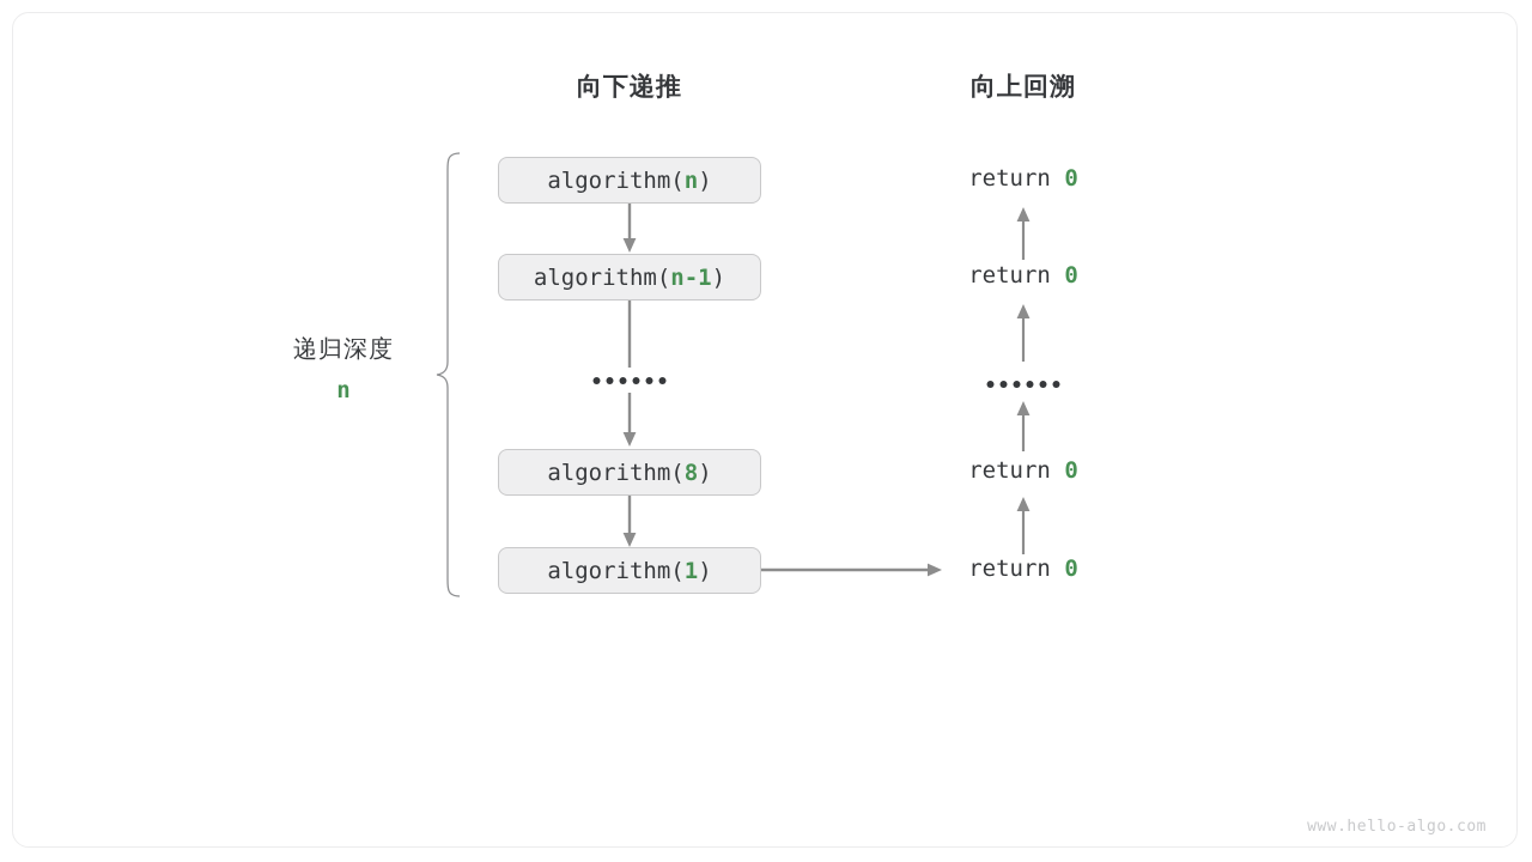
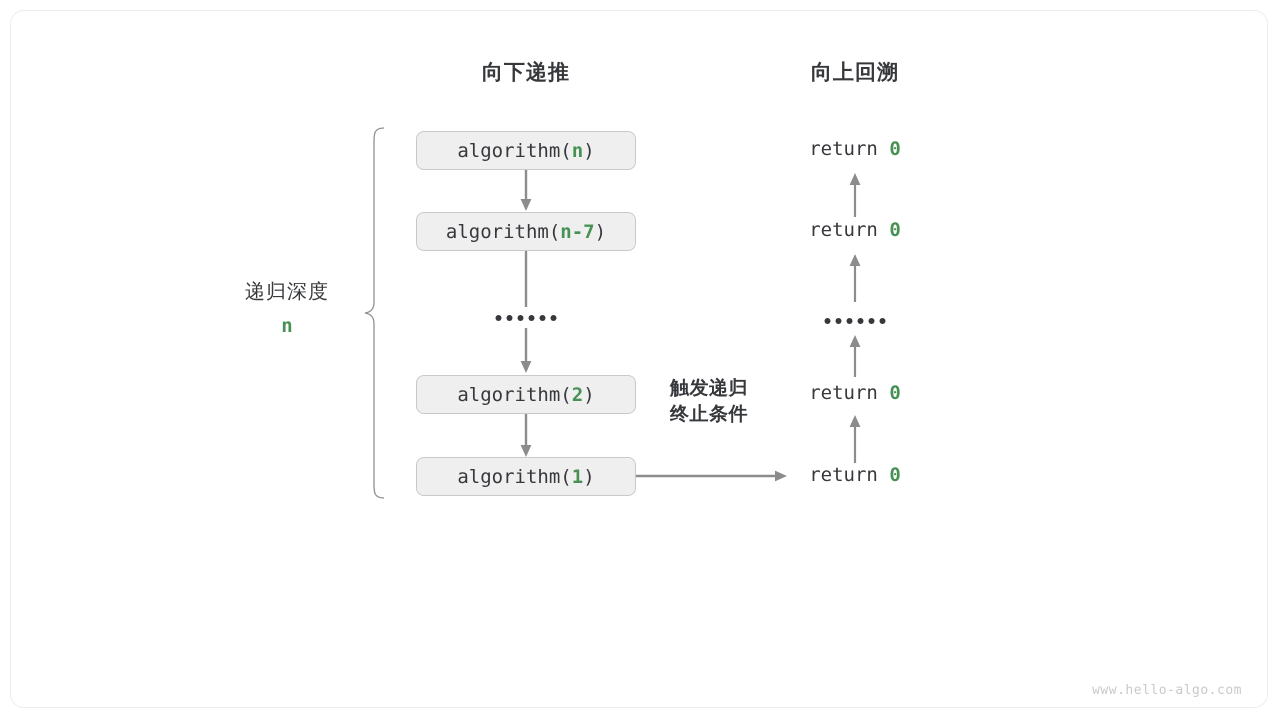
  向下递推
  向上回溯
  递归深度
  n
  algorithm(
  n
  )
  algorithm(
- n-1
+ n-7
  )
  algorithm(
- 8
+ 2
  )
  algorithm(
  1
  )
+ 触发递归
+ 终止条件
  return 0
  return 0
  return 0
  return 0
  www.hello-algo.com
